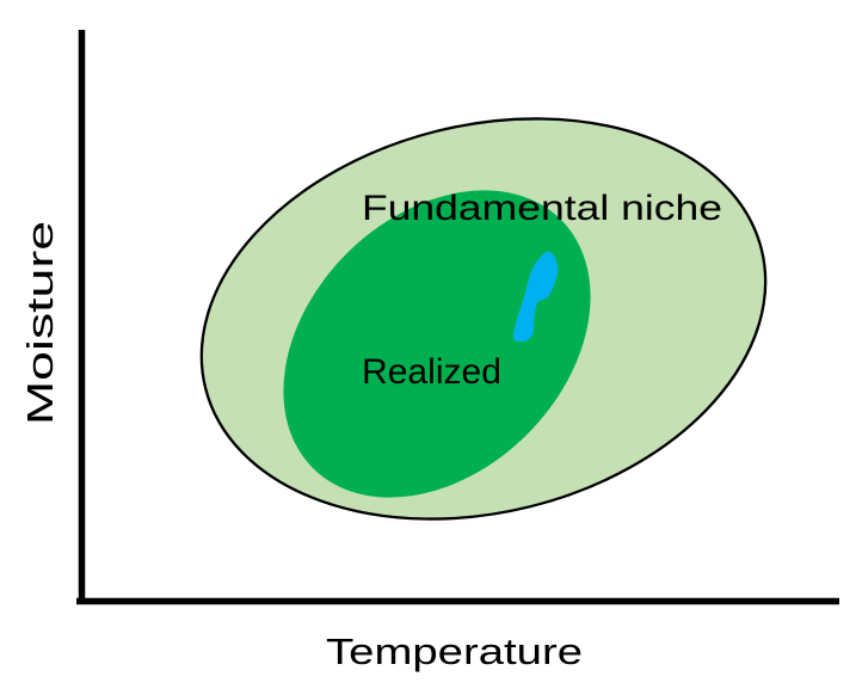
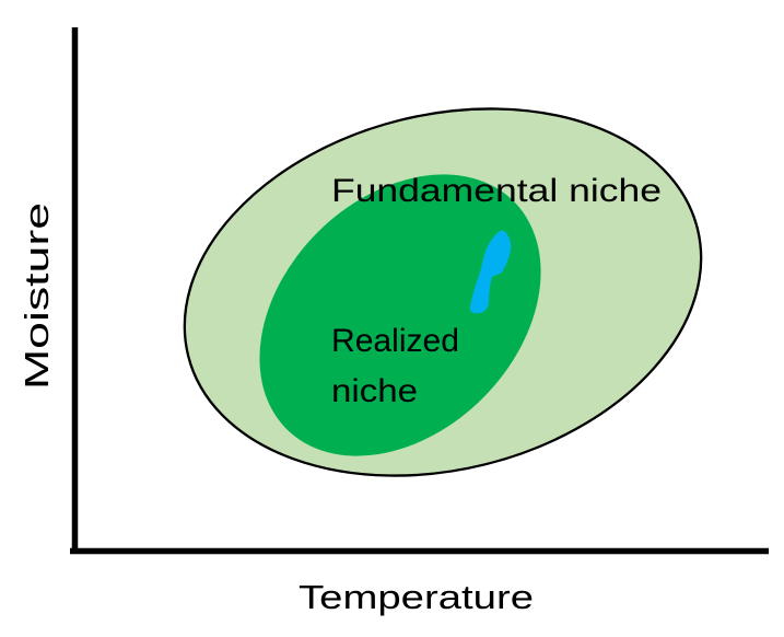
  Fundamental niche
  Realized
+ niche
  Temperature
